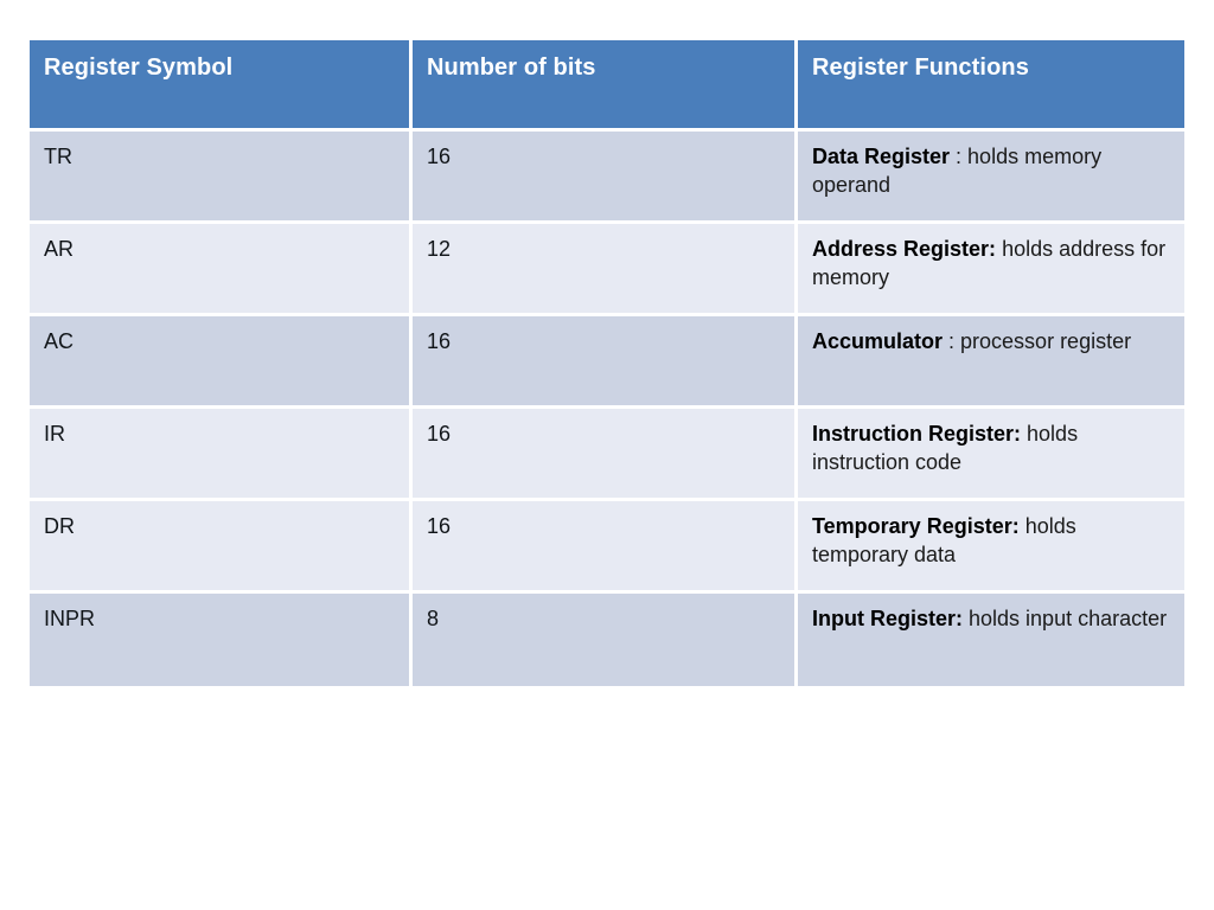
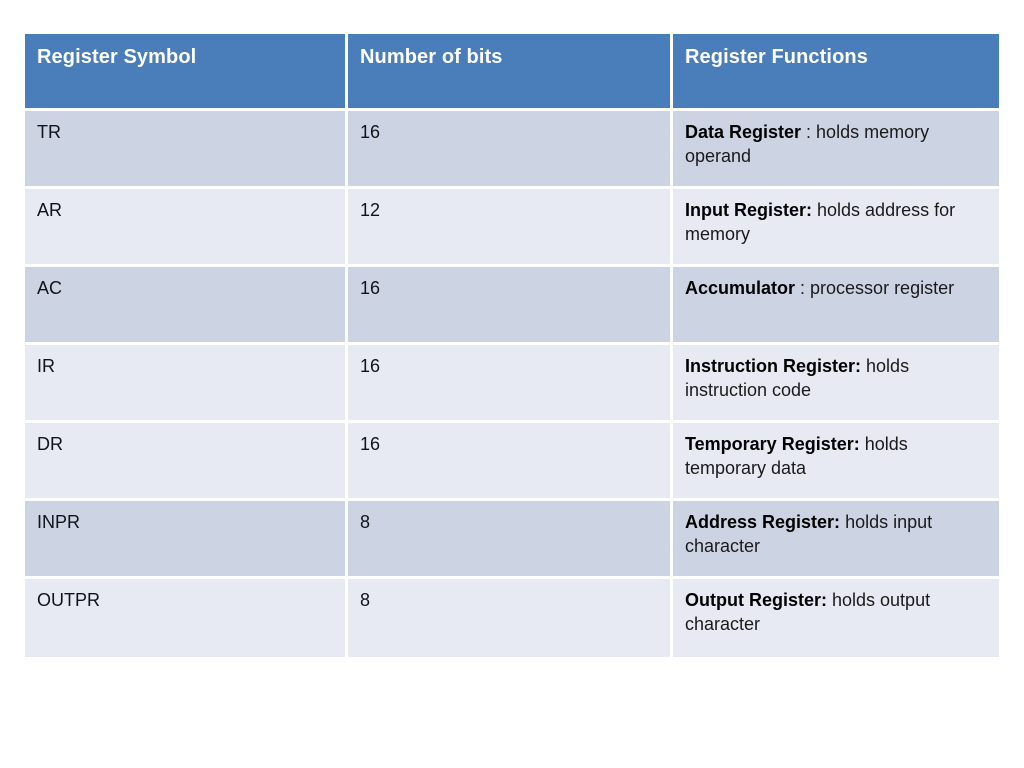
  Register Symbol	Number of bits	Register Functions
  TR	16	Data Register : holds memory operand
- AR	12	Address Register: holds address for memory
+ AR	12	Input Register: holds address for memory
  AC	16	Accumulator : processor register
  IR	16	Instruction Register: holds instruction code
  DR	16	Temporary Register: holds temporary data
- INPR	8	Input Register: holds input character
+ INPR	8	Address Register: holds input character
+ OUTPR	8	Output Register: holds output character
